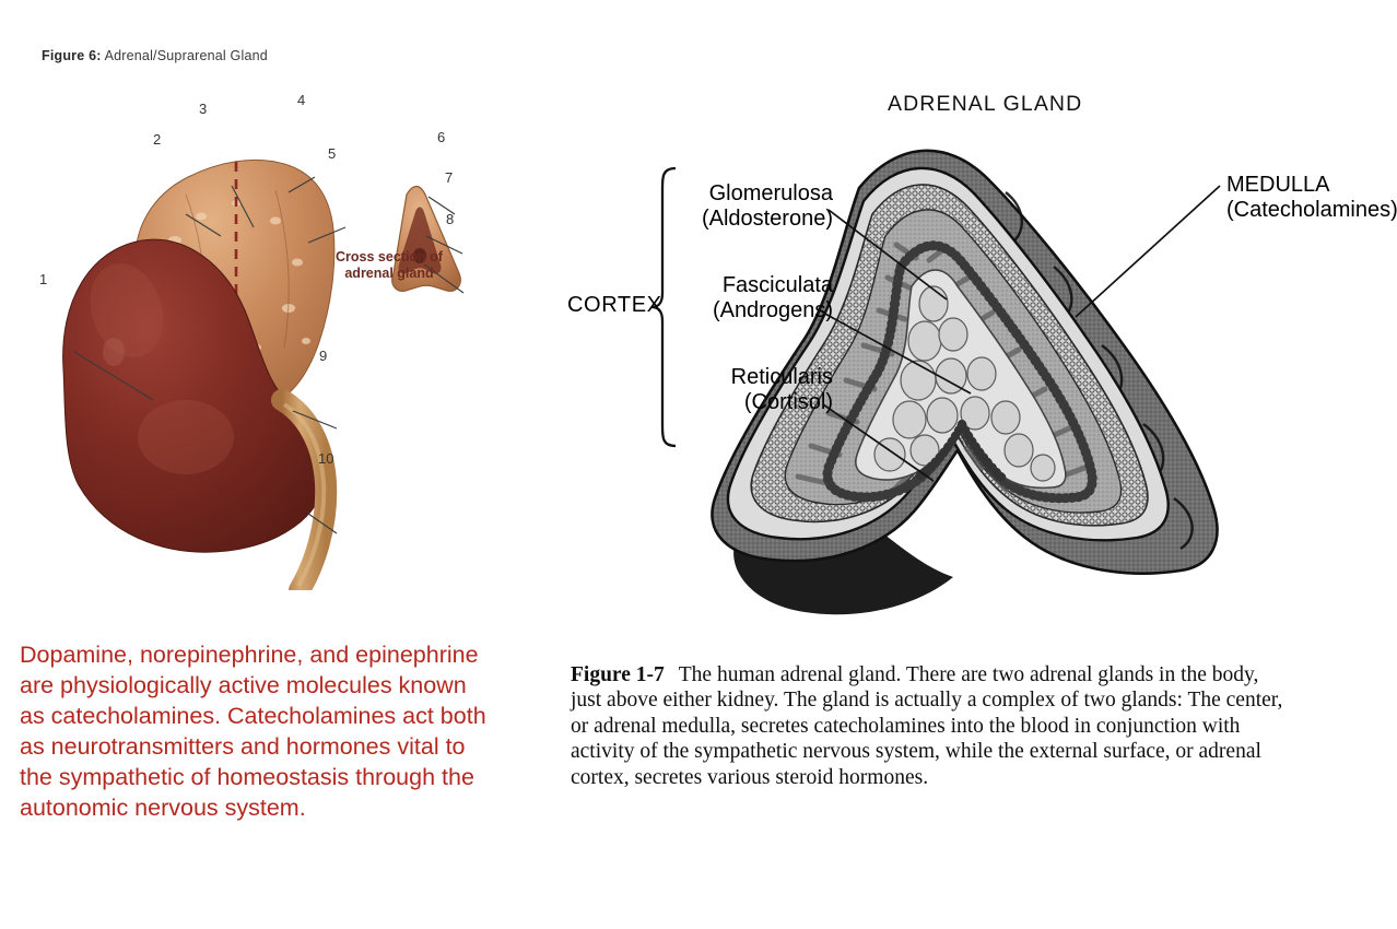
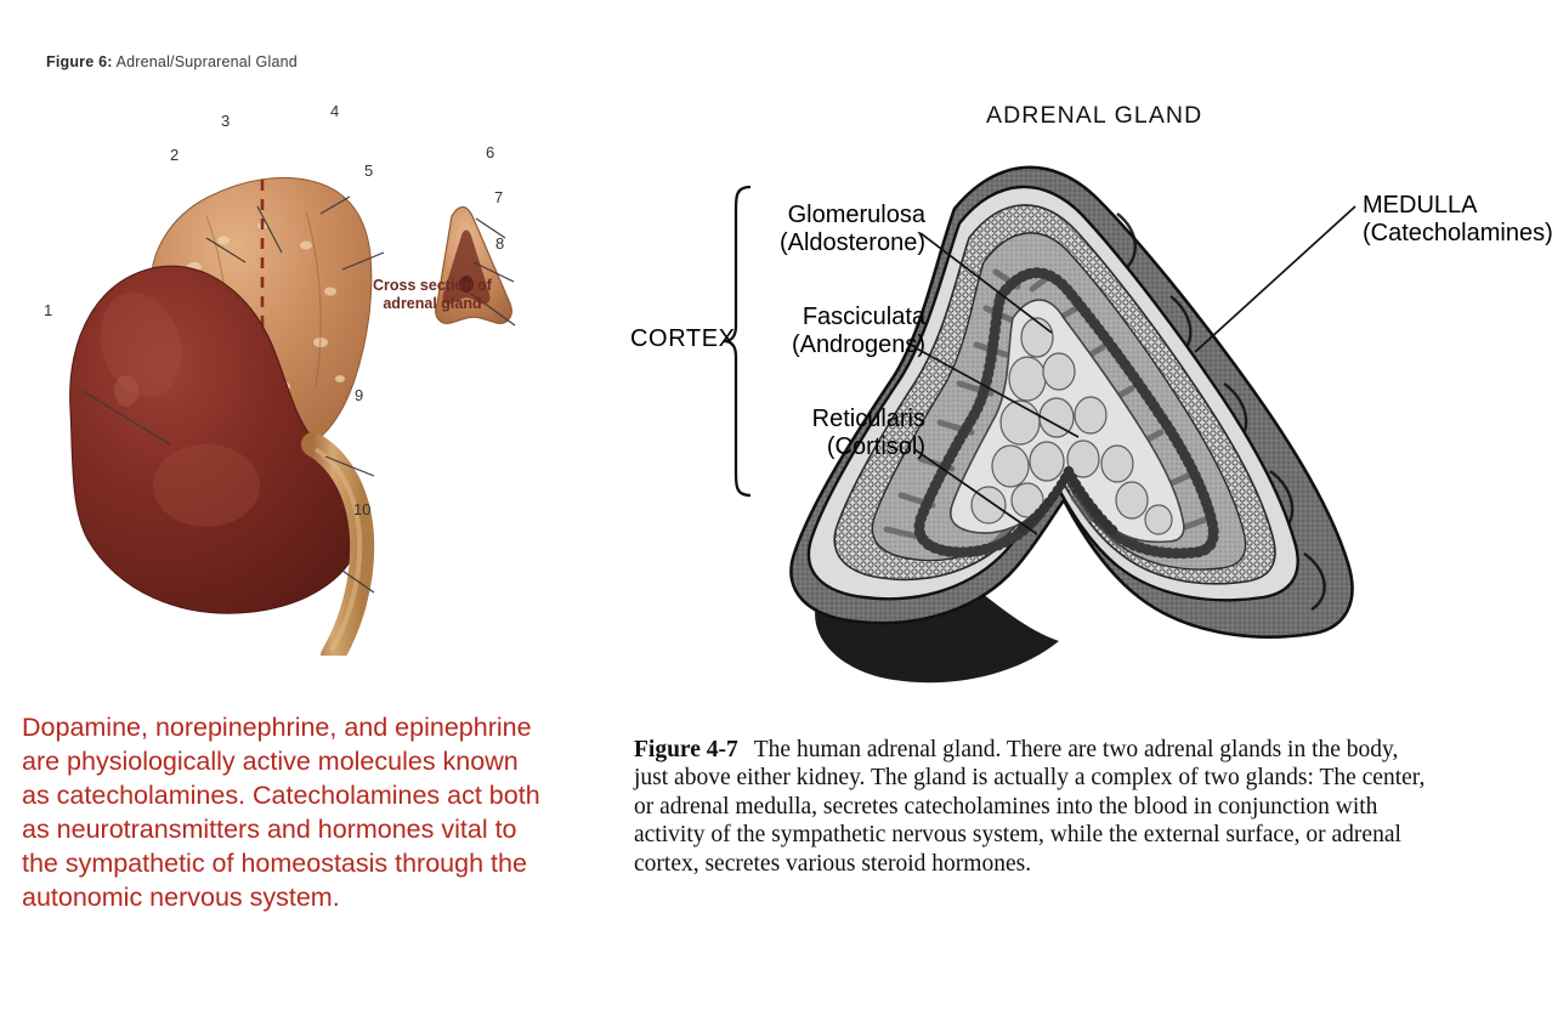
  Figure 6: Adrenal/Suprarenal Gland
  1
  2
  3
  4
  5
  6
  7
  8
  9
  10
  Cross section of
  adrenal gland
  Dopamine, norepinephrine, and epinephrine are physiologically active molecules known as catecholamines. Catecholamines act both as neurotransmitters and hormones vital to the sympathetic of homeostasis through the autonomic nervous system.
  ADRENAL GLAND
  CORTEX
  Glomerulosa
  (Aldosterone)
  Fasciculata
  (Androgens)
  Reticularis
  (Cortisol)
  MEDULLA
  (Catecholamines)
- Figure 1-7 The human adrenal gland. There are two adrenal glands in the body, just above either kidney. The gland is actually a complex of two glands: The center, or adrenal medulla, secretes catecholamines into the blood in conjunction with activity of the sympathetic nervous system, while the external surface, or adrenal cortex, secretes various steroid hormones.
+ Figure 4-7 The human adrenal gland. There are two adrenal glands in the body, just above either kidney. The gland is actually a complex of two glands: The center, or adrenal medulla, secretes catecholamines into the blood in conjunction with activity of the sympathetic nervous system, while the external surface, or adrenal cortex, secretes various steroid hormones.
